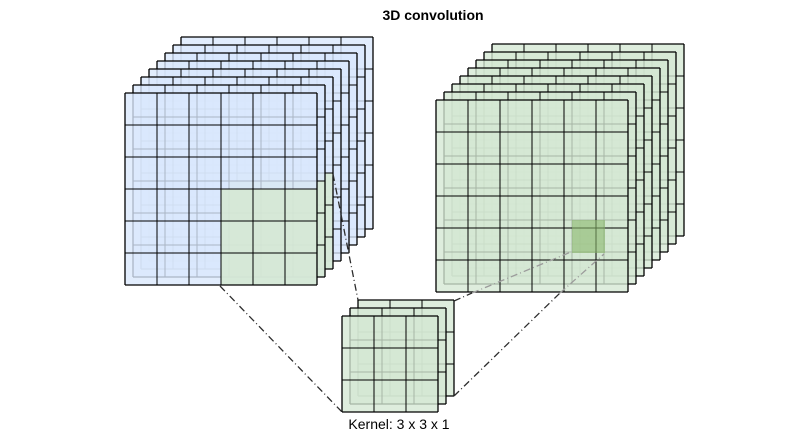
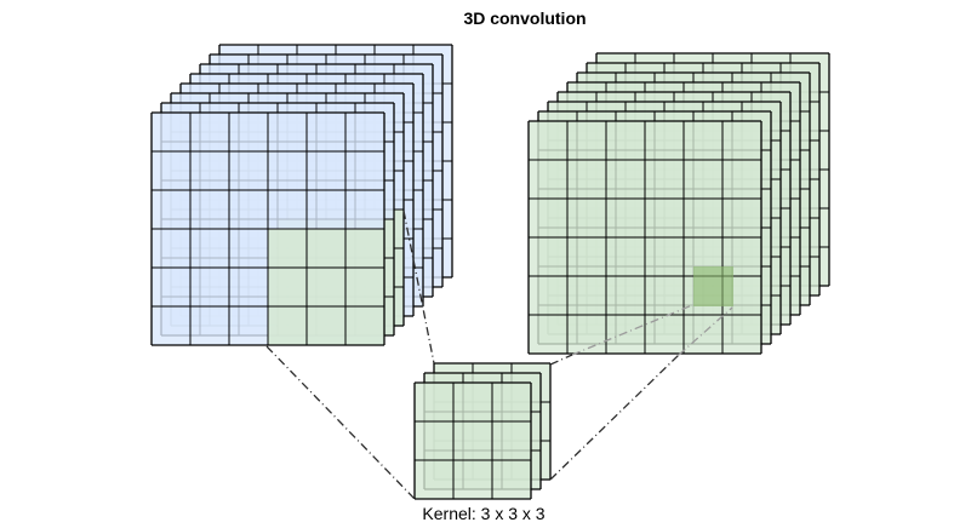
  3D convolution
- Kernel: 3 x 3 x 1
+ Kernel: 3 x 3 x 3
